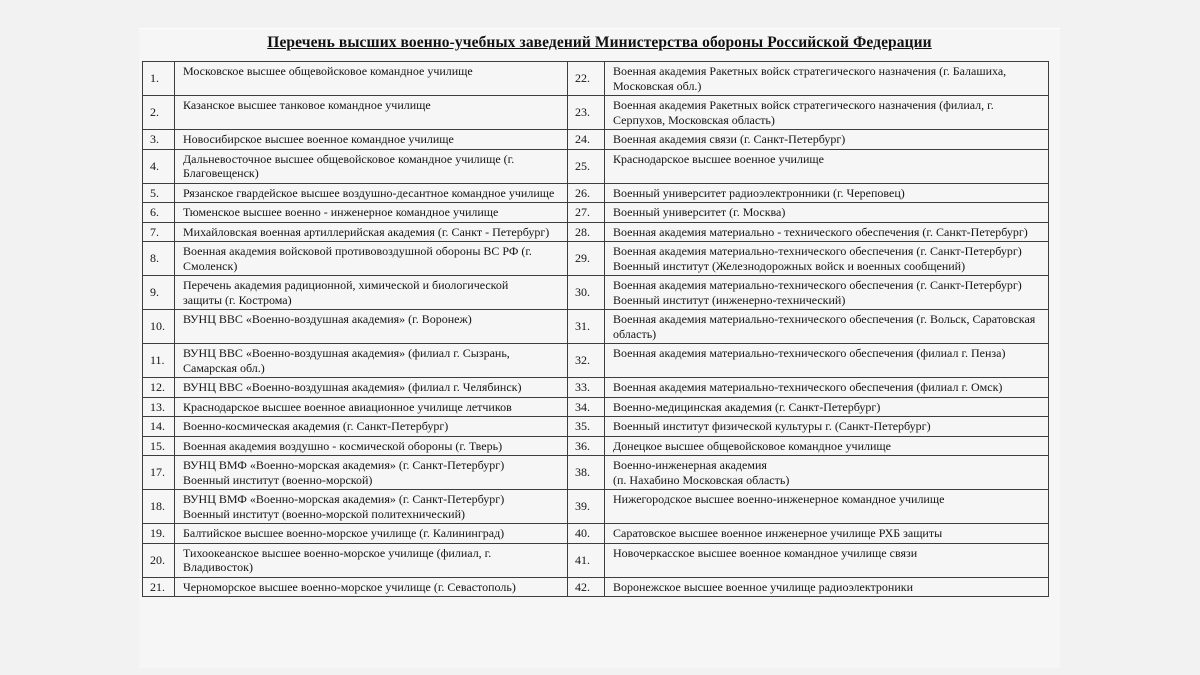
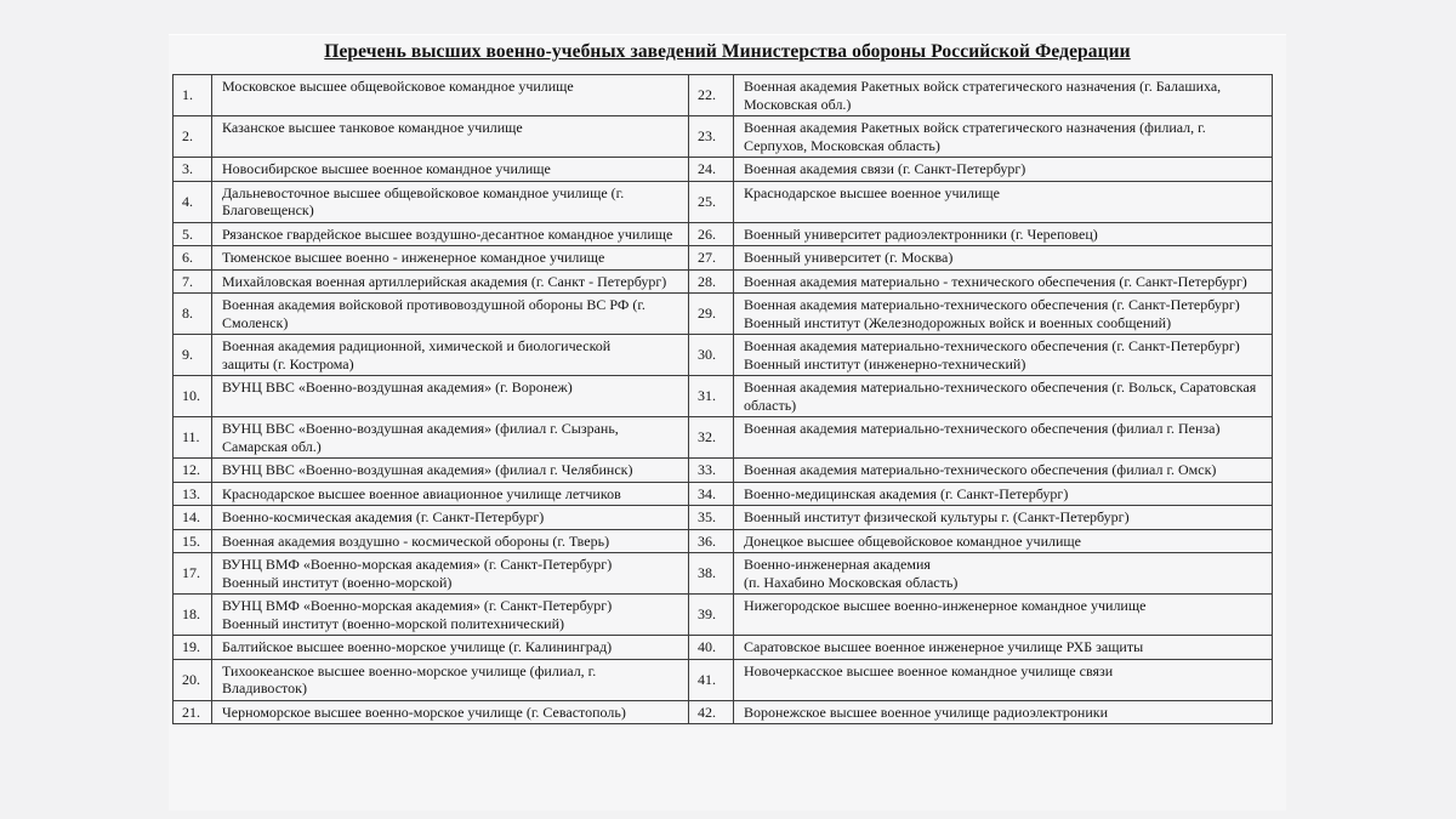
  Перечень высших военно-учебных заведений Министерства обороны Российской Федерации
  1.	Московское высшее общевойсковое командное училище	22.	Военная академия Ракетных войск стратегического назначения (г. Балашиха, Московская обл.)
  2.	Казанское высшее танковое командное училище	23.	Военная академия Ракетных войск стратегического назначения (филиал, г. Серпухов, Московская область)
  3.	Новосибирское высшее военное командное училище	24.	Военная академия связи (г. Санкт-Петербург)
  4.	Дальневосточное высшее общевойсковое командное училище (г. Благовещенск)	25.	Краснодарское высшее военное училище
  5.	Рязанское гвардейское высшее воздушно-десантное командное училище	26.	Военный университет радиоэлектронники (г. Череповец)
  6.	Тюменское высшее военно - инженерное командное училище	27.	Военный университет (г. Москва)
  7.	Михайловская военная артиллерийская академия (г. Санкт - Петербург)	28.	Военная академия материально - технического обеспечения (г. Санкт-Петербург)
  8.	Военная академия войсковой противовоздушной обороны ВС РФ (г. Смоленск)	29.	Военная академия материально-технического обеспечения (г. Санкт-Петербург) Военный институт (Железнодорожных войск и военных сообщений)
- 9.	Перечень академия радиционной, химической и биологической защиты (г. Кострома)	30.	Военная академия материально-технического обеспечения (г. Санкт-Петербург) Военный институт (инженерно-технический)
+ 9.	Военная академия радиционной, химической и биологической защиты (г. Кострома)	30.	Военная академия материально-технического обеспечения (г. Санкт-Петербург) Военный институт (инженерно-технический)
  10.	ВУНЦ ВВС «Военно-воздушная академия» (г. Воронеж)	31.	Военная академия материально-технического обеспечения (г. Вольск, Саратовская область)
  11.	ВУНЦ ВВС «Военно-воздушная академия» (филиал г. Сызрань, Самарская обл.)	32.	Военная академия материально-технического обеспечения (филиал г. Пенза)
  12.	ВУНЦ ВВС «Военно-воздушная академия» (филиал г. Челябинск)	33.	Военная академия материально-технического обеспечения (филиал г. Омск)
  13.	Краснодарское высшее военное авиационное училище летчиков	34.	Военно-медицинская академия (г. Санкт-Петербург)
  14.	Военно-космическая академия (г. Санкт-Петербург)	35.	Военный институт физической культуры г. (Санкт-Петербург)
  15.	Военная академия воздушно - космической обороны (г. Тверь)	36.	Донецкое высшее общевойсковое командное училище
  17.	ВУНЦ ВМФ «Военно-морская академия» (г. Санкт-Петербург) Военный институт (военно-морской)	38.	Военно-инженерная академия (п. Нахабино Московская область)
  18.	ВУНЦ ВМФ «Военно-морская академия» (г. Санкт-Петербург) Военный институт (военно-морской политехнический)	39.	Нижегородское высшее военно-инженерное командное училище
  19.	Балтийское высшее военно-морское училище (г. Калининград)	40.	Саратовское высшее военное инженерное училище РХБ защиты
  20.	Тихоокеанское высшее военно-морское училище (филиал, г. Владивосток)	41.	Новочеркасское высшее военное командное училище связи
  21.	Черноморское высшее военно-морское училище (г. Севастополь)	42.	Воронежское высшее военное училище радиоэлектроники
